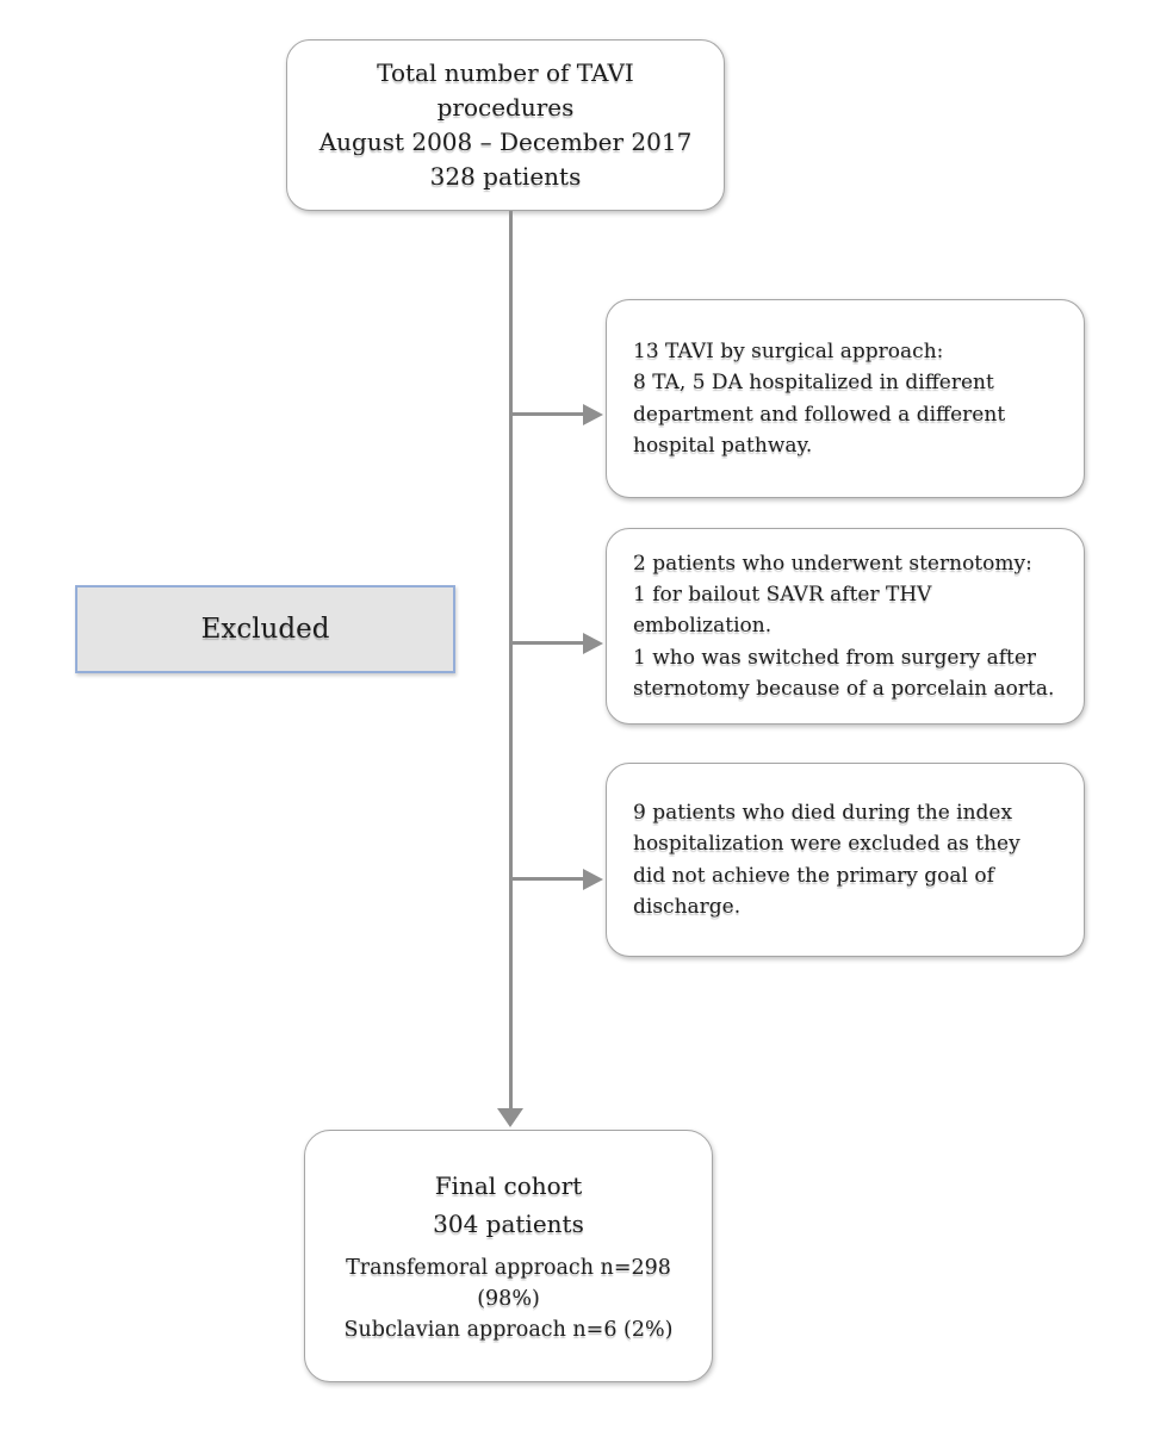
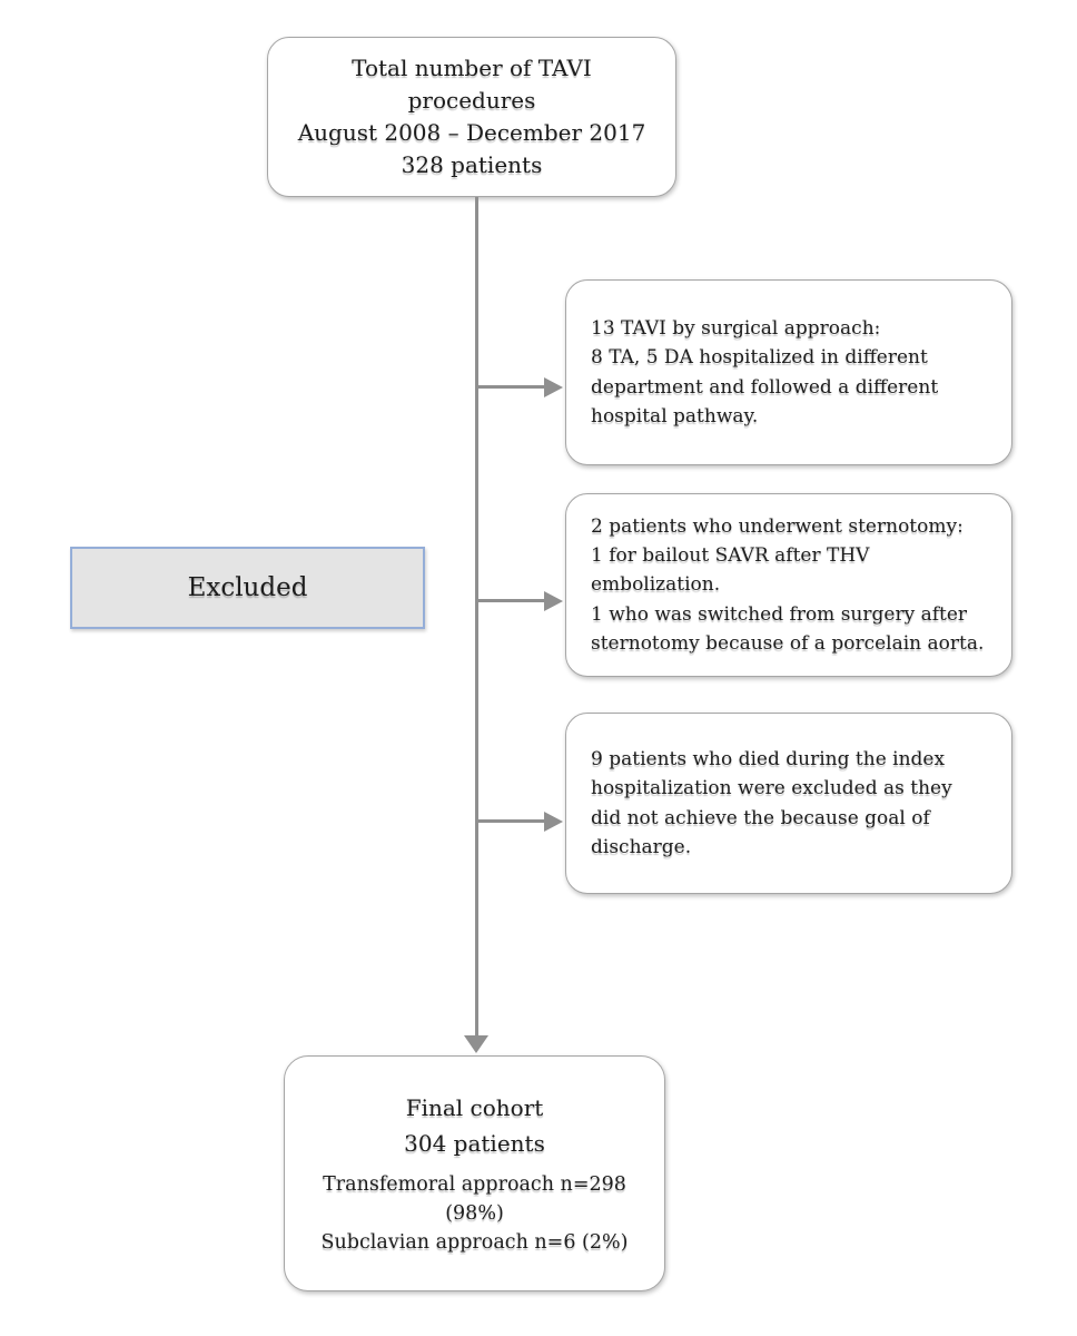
  Total number of TAVI
  procedures
  August 2008 – December 2017
  328 patients
  Excluded
  13 TAVI by surgical approach:
  8 TA, 5 DA hospitalized in different department and followed a different hospital pathway.
  2 patients who underwent sternotomy:
  1 for bailout SAVR after THV embolization.
  1 who was switched from surgery after sternotomy because of a porcelain aorta.
- 9 patients who died during the index hospitalization were excluded as they did not achieve the primary goal of discharge.
+ 9 patients who died during the index hospitalization were excluded as they did not achieve the because goal of discharge.
  Final cohort
  304 patients
  Transfemoral approach n=298
  (98%)
  Subclavian approach n=6 (2%)
